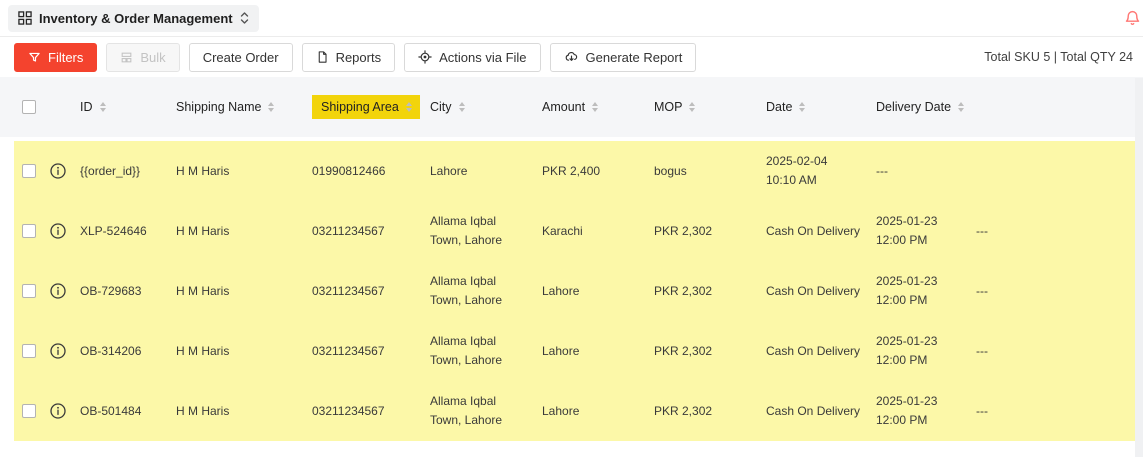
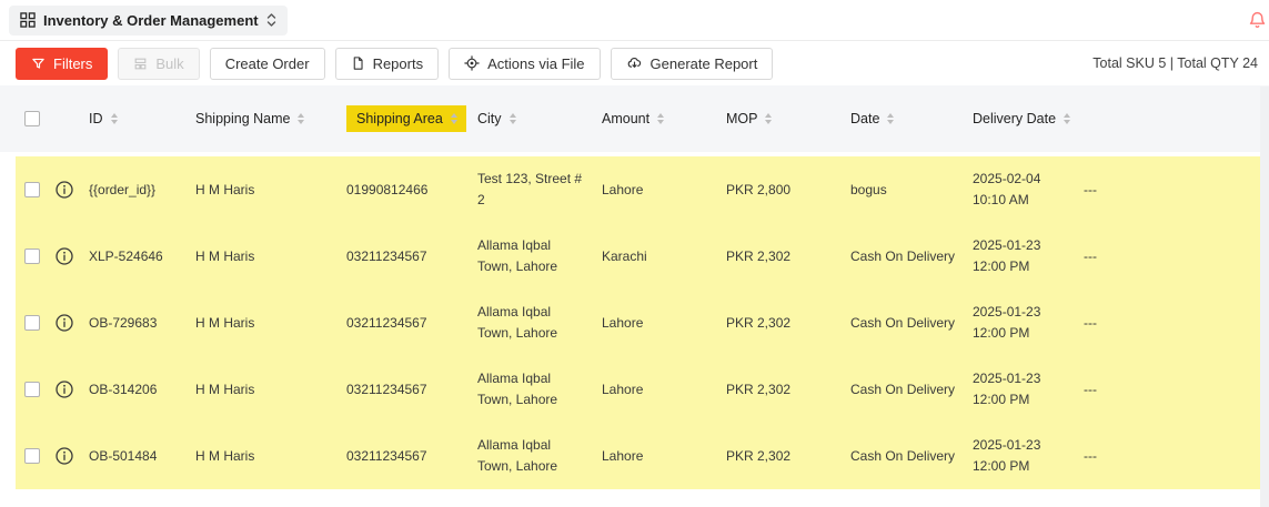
  Inventory & Order Management
  Filters
  Bulk
  Create Order
  Reports
  Actions via File
  Generate Report
  Total SKU 5 | Total QTY 24
  ID
  Shipping Name
  Shipping Area
  City
  Amount
  MOP
  Date
  Delivery Date
  {{order_id}}
  H M Haris
  01990812466
+ Test 123, Street # 2
  Lahore
- PKR 2,400
+ PKR 2,800
  bogus
  2025-02-04
  10:10 AM
  ---
  XLP-524646
  H M Haris
  03211234567
  Allama Iqbal Town, Lahore
  Karachi
  PKR 2,302
  Cash On Delivery
  2025-01-23
  12:00 PM
  ---
  OB-729683
  H M Haris
  03211234567
  Allama Iqbal Town, Lahore
  Lahore
  PKR 2,302
  Cash On Delivery
  2025-01-23
  12:00 PM
  ---
  OB-314206
  H M Haris
  03211234567
  Allama Iqbal Town, Lahore
  Lahore
  PKR 2,302
  Cash On Delivery
  2025-01-23
  12:00 PM
  ---
  OB-501484
  H M Haris
  03211234567
  Allama Iqbal Town, Lahore
  Lahore
  PKR 2,302
  Cash On Delivery
  2025-01-23
  12:00 PM
  ---
